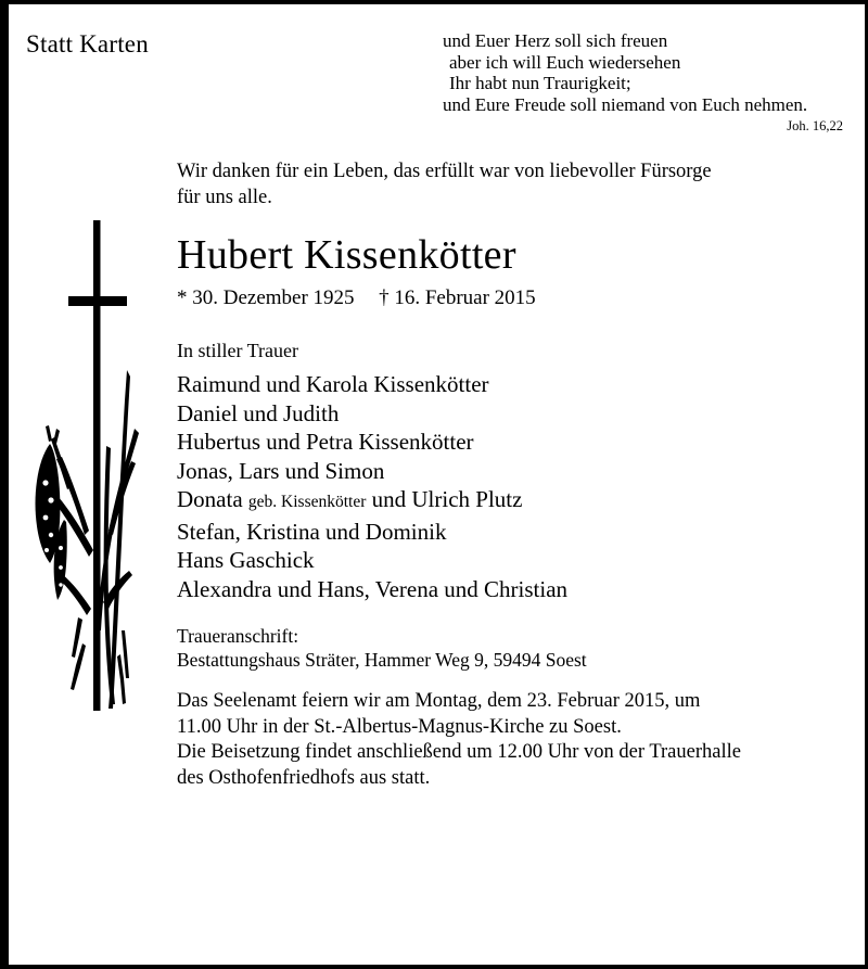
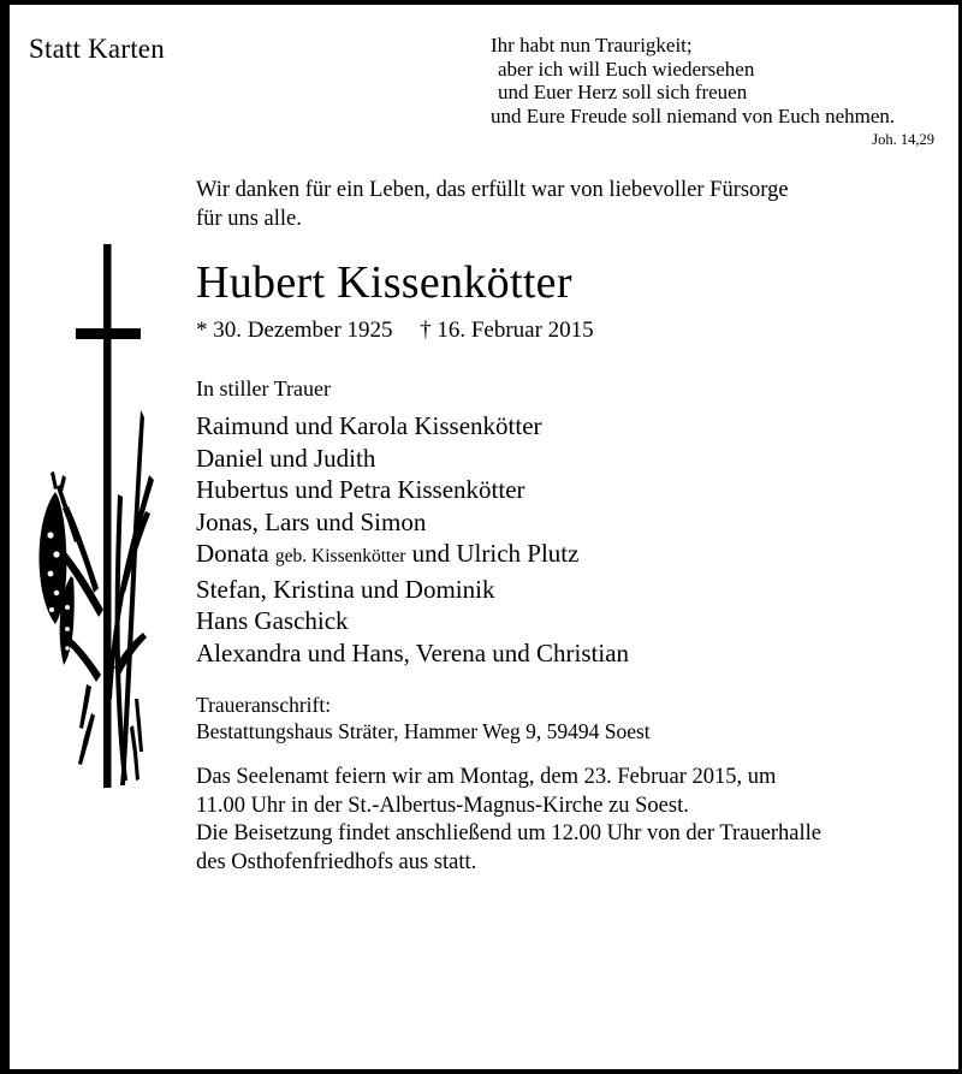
  Statt Karten
- und Euer Herz soll sich freuen
+ Ihr habt nun Traurigkeit;
  aber ich will Euch wiedersehen
- Ihr habt nun Traurigkeit;
+ und Euer Herz soll sich freuen
  und Eure Freude soll niemand von Euch nehmen.
- Joh. 16,22
+ Joh. 14,29
  Wir danken für ein Leben, das erfüllt war von liebevoller Fürsorge
  für uns alle.
  Hubert Kissenkötter
  * 30. Dezember 1925 † 16. Februar 2015
  In stiller Trauer
  Raimund und Karola Kissenkötter
  Daniel und Judith
  Hubertus und Petra Kissenkötter
  Jonas, Lars und Simon
  Donata geb. Kissenkötter und Ulrich Plutz
  Stefan, Kristina und Dominik
  Hans Gaschick
  Alexandra und Hans, Verena und Christian
  Traueranschrift:
  Bestattungshaus Sträter, Hammer Weg 9, 59494 Soest
  Das Seelenamt feiern wir am Montag, dem 23. Februar 2015, um
  11.00 Uhr in der St.-Albertus-Magnus-Kirche zu Soest.
  Die Beisetzung findet anschließend um 12.00 Uhr von der Trauerhalle
  des Osthofenfriedhofs aus statt.
